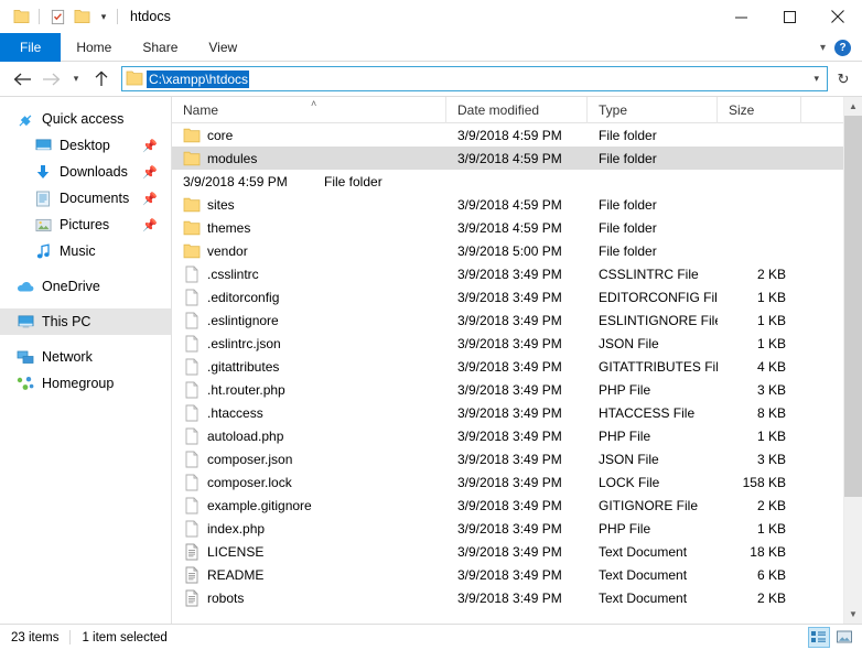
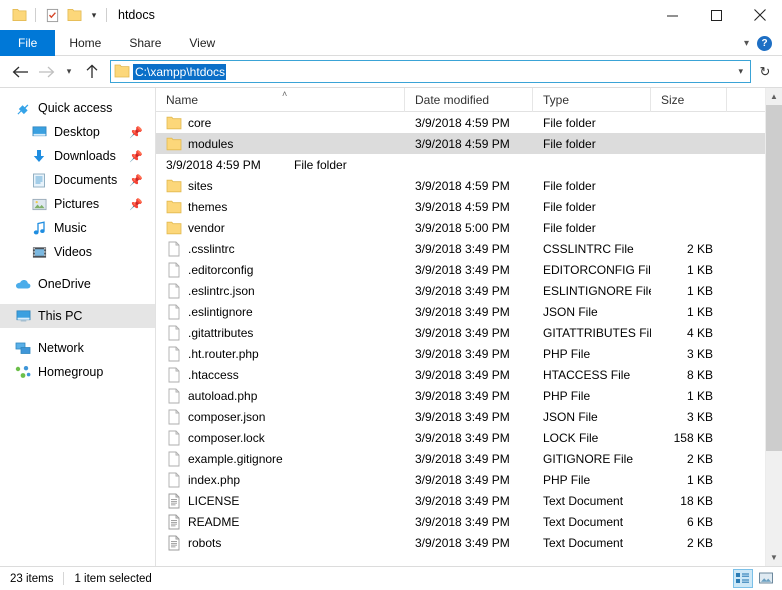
  ▾
  htdocs
  File
  Home
  Share
  View
  ▾
  ?
  ▾
  C:\xampp\htdocs
  ▾
  ↻
  Quick access
  Desktop
  📌
  Downloads
  📌
  Documents
  📌
  Pictures
  📌
  Music
+ Videos
  OneDrive
  This PC
  Network
  Homegroup
  ˄
  Name
  Date modified
  Type
  Size
  core
  3/9/2018 4:59 PM
  File folder
  modules
  3/9/2018 4:59 PM
  File folder
  3/9/2018 4:59 PM
  File folder
  sites
  3/9/2018 4:59 PM
  File folder
  themes
  3/9/2018 4:59 PM
  File folder
  vendor
  3/9/2018 5:00 PM
  File folder
  .csslintrc
  3/9/2018 3:49 PM
  CSSLINTRC File
  2 KB
  .editorconfig
  3/9/2018 3:49 PM
  EDITORCONFIG Fil
  1 KB
- .eslintignore
+ .eslintrc.json
  3/9/2018 3:49 PM
  ESLINTIGNORE Fil
  1 KB
- .eslintrc.json
+ .eslintignore
  3/9/2018 3:49 PM
  JSON File
  1 KB
  .gitattributes
  3/9/2018 3:49 PM
  GITATTRIBUTES Fil
  4 KB
  .ht.router.php
  3/9/2018 3:49 PM
  PHP File
  3 KB
  .htaccess
  3/9/2018 3:49 PM
  HTACCESS File
  8 KB
  autoload.php
  3/9/2018 3:49 PM
  PHP File
  1 KB
  composer.json
  3/9/2018 3:49 PM
  JSON File
  3 KB
  composer.lock
  3/9/2018 3:49 PM
  LOCK File
  158 KB
  example.gitignore
  3/9/2018 3:49 PM
  GITIGNORE File
  2 KB
  index.php
  3/9/2018 3:49 PM
  PHP File
  1 KB
  LICENSE
  3/9/2018 3:49 PM
  Text Document
  18 KB
  README
  3/9/2018 3:49 PM
  Text Document
  6 KB
  robots
  3/9/2018 3:49 PM
  Text Document
  2 KB
  ▲
  ▼
  23 items
  1 item selected
